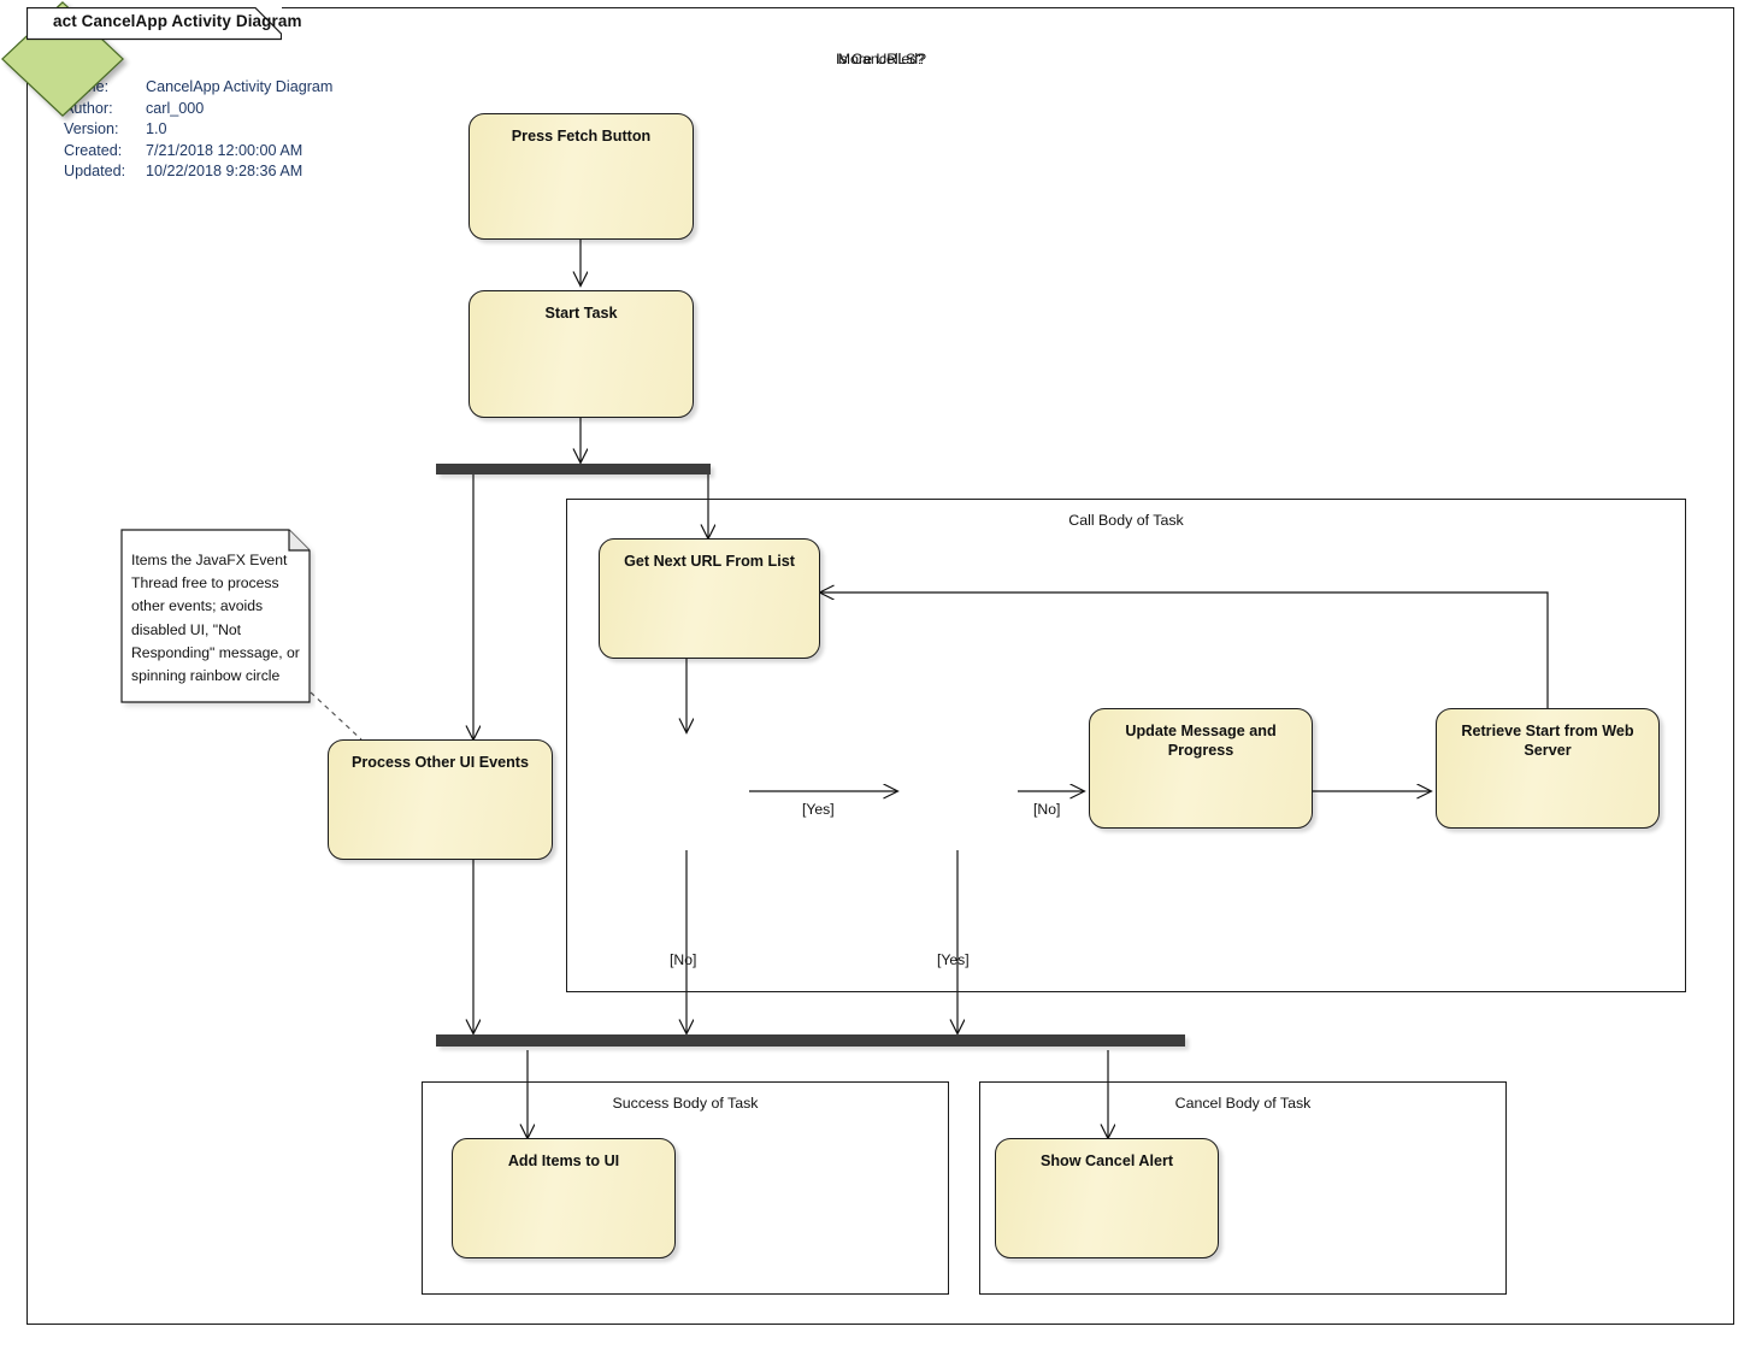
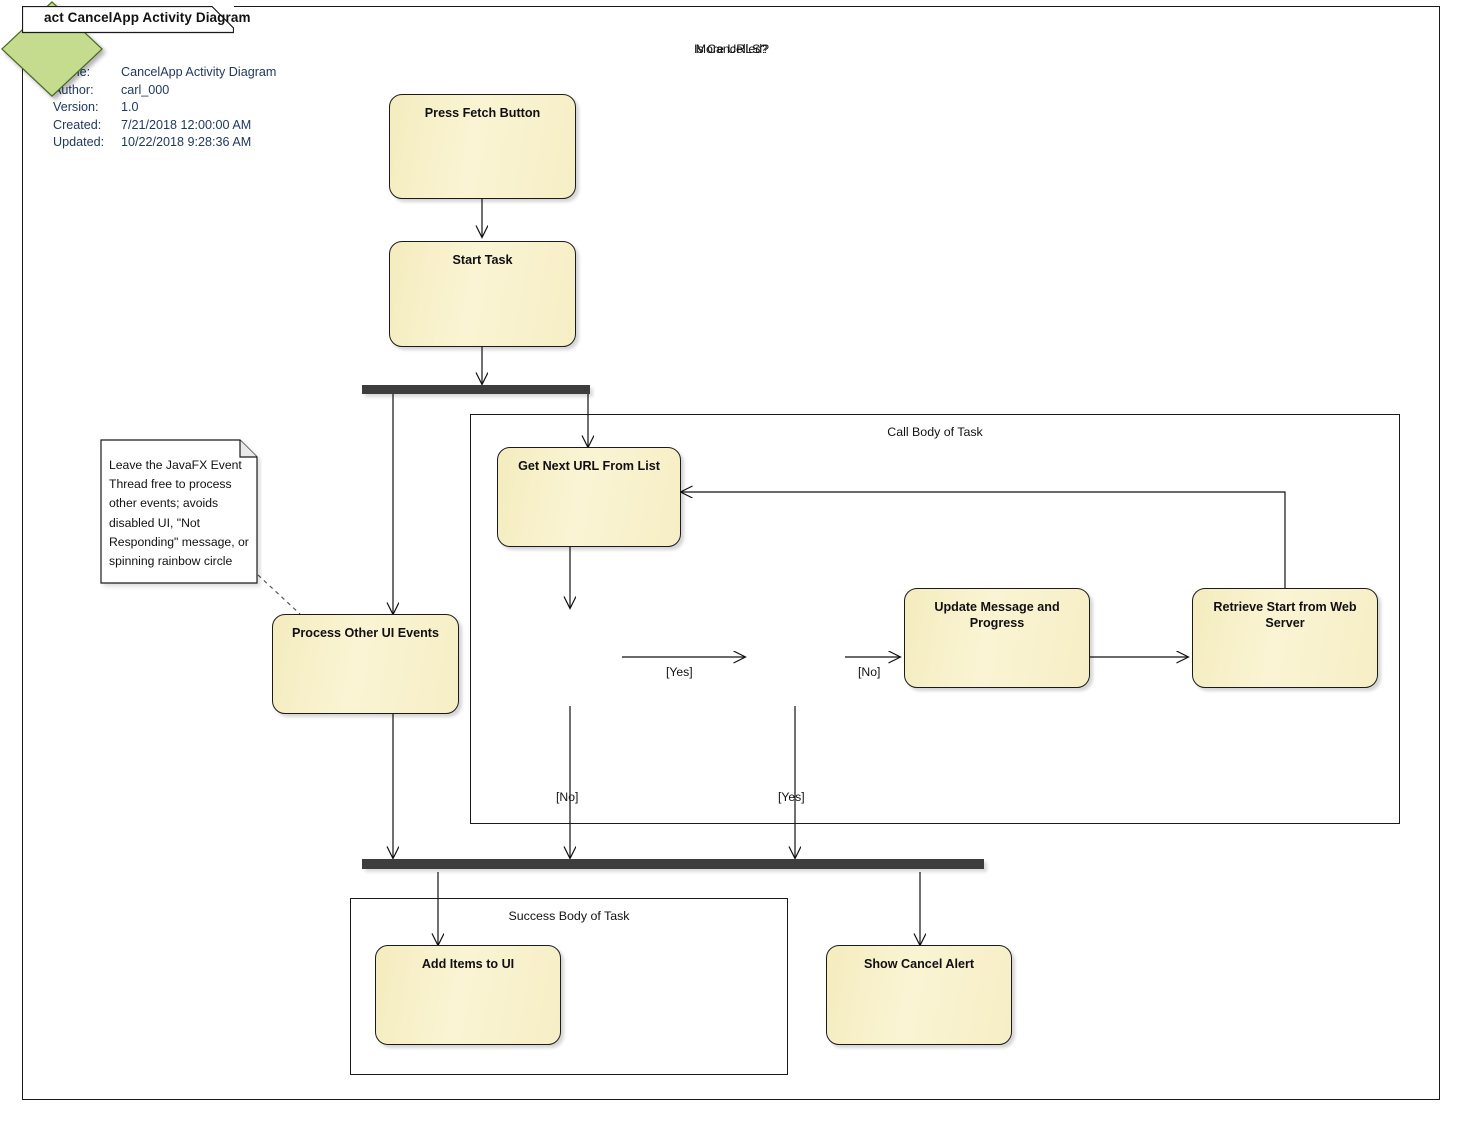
  act CancelApp Activity Diagram
  CancelApp Activity Diagram
  uthor:
  carl_000
  Version:
  1.0
  Created:
  7/21/2018 12:00:00 AM
  Updated:
  10/22/2018 9:28:36 AM
  Call Body of Task
  Success Body of Task
- Cancel Body of Task
  Press Fetch Button
  Start Task
  Process Other UI Events
  Get Next URL From List
  Update Message and Progress
  Retrieve Start from Web Server
  Add Items to UI
  Show Cancel Alert
  More URLS?
  Is Cancelled?
  [Yes]
  [No]
  [No]
  [Yes]
- Items the JavaFX Event Thread free to process other events; avoids disabled UI, "Not Responding" message, or spinning rainbow circle
+ Leave the JavaFX Event Thread free to process other events; avoids disabled UI, "Not Responding" message, or spinning rainbow circle
